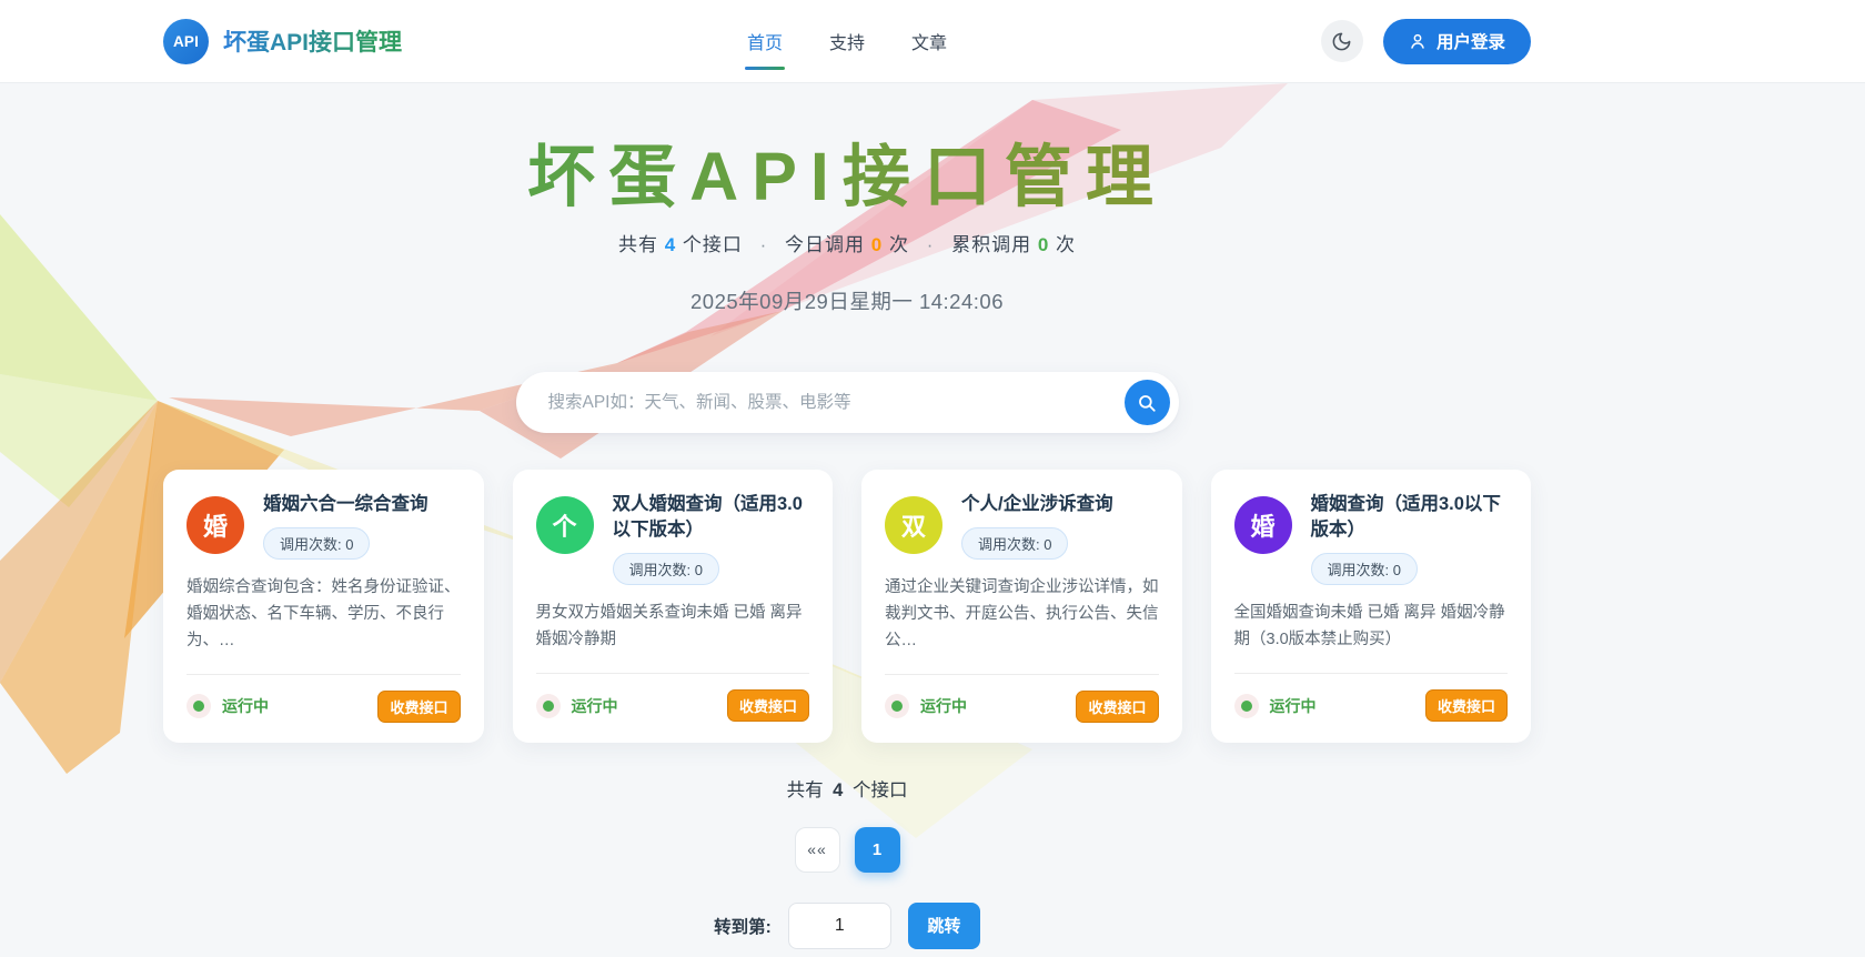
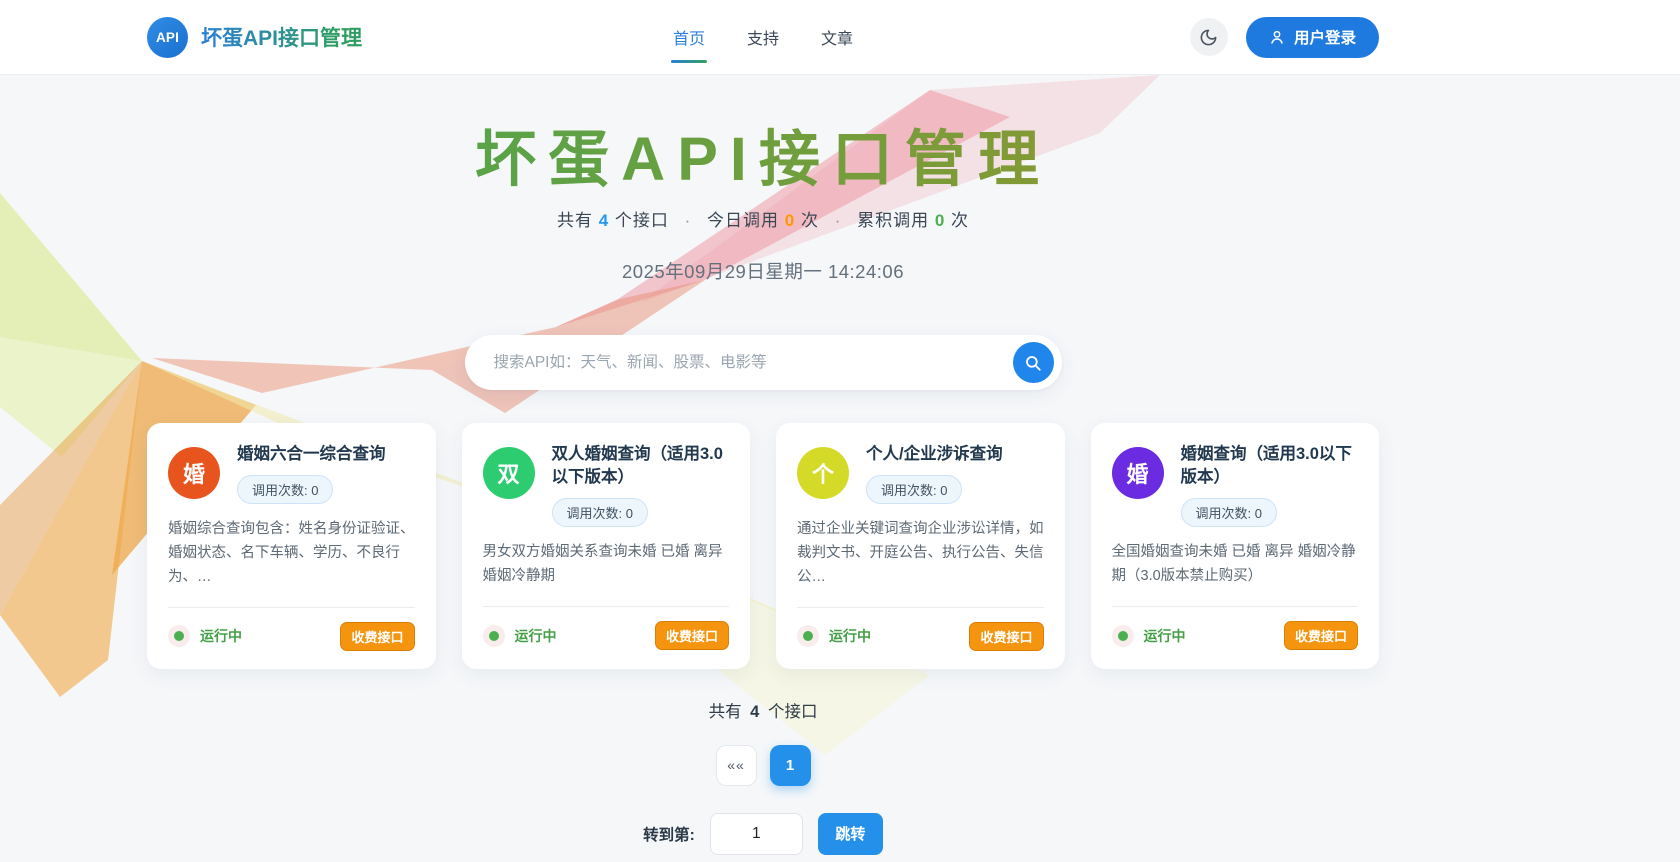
  API
  坏蛋API接口管理
  首页
  支持
  文章
  用户登录
  坏蛋API接口管理
  共有 4 个接口 · 今日调用 0 次 · 累积调用 0 次
  2025年09月29日星期一 14:24:06
  搜索API如：天气、新闻、股票、电影等
  婚
  婚姻六合一综合查询
  调用次数: 0
  婚姻综合查询包含：姓名身份证验证、婚姻状态、名下车辆、学历、不良行为、…
  运行中
  收费接口
- 个
+ 双
  双人婚姻查询（适用3.0以下版本）
  调用次数: 0
  男女双方婚姻关系查询未婚 已婚 离异 婚姻冷静期
  运行中
  收费接口
- 双
+ 个
  个人/企业涉诉查询
  调用次数: 0
  通过企业关键词查询企业涉讼详情，如裁判文书、开庭公告、执行公告、失信公…
  运行中
  收费接口
  婚
  婚姻查询（适用3.0以下版本）
  调用次数: 0
  全国婚姻查询未婚 已婚 离异 婚姻冷静期（3.0版本禁止购买）
  运行中
  收费接口
  共有 4 个接口
  ««
  1
  转到第:
  1
  跳转
